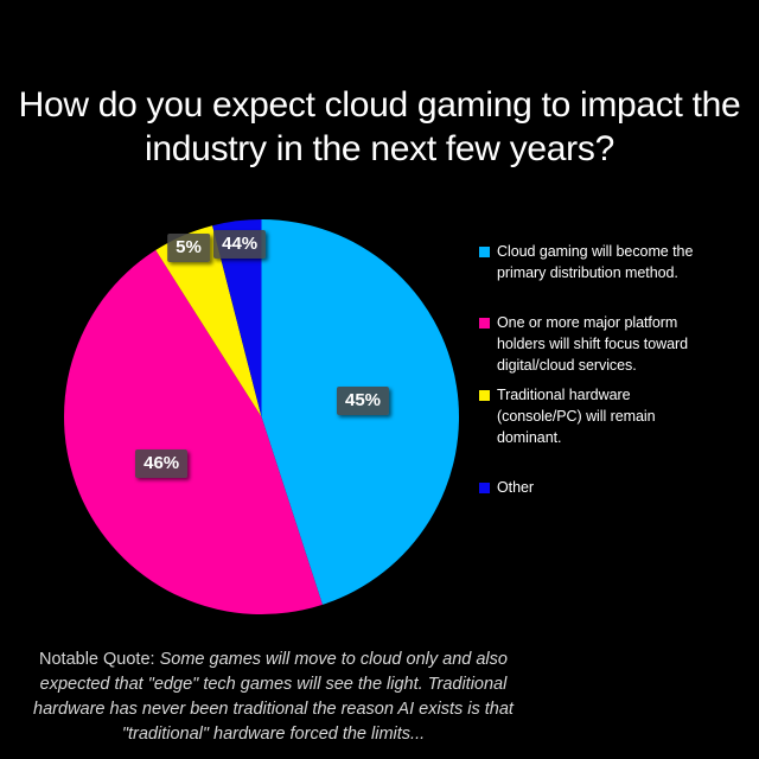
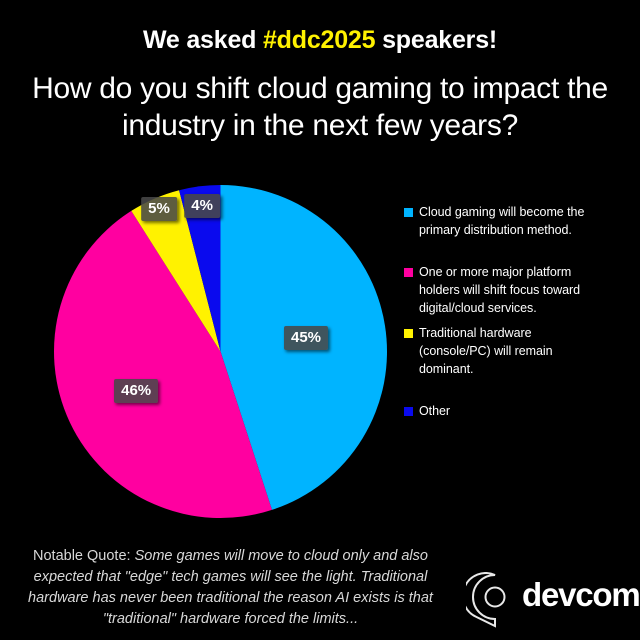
+ We asked #ddc2025 speakers!
- How do you expect cloud gaming to impact the industry in the next few years?
+ How do you shift cloud gaming to impact the industry in the next few years?
  45%
  46%
  5%
- 44%
+ 4%
  Cloud gaming will become the primary distribution method.
  One or more major platform holders will shift focus toward digital/cloud services.
  Traditional hardware (console/PC) will remain dominant.
  Other
  Notable Quote: Some games will move to cloud only and also expected that "edge" tech games will see the light. Traditional hardware has never been traditional the reason AI exists is that "traditional" hardware forced the limits...
+ devcom
